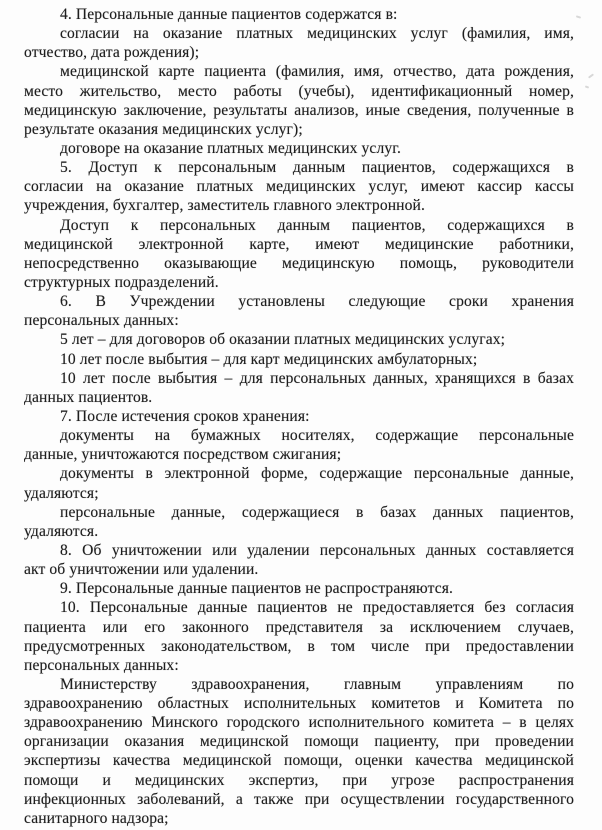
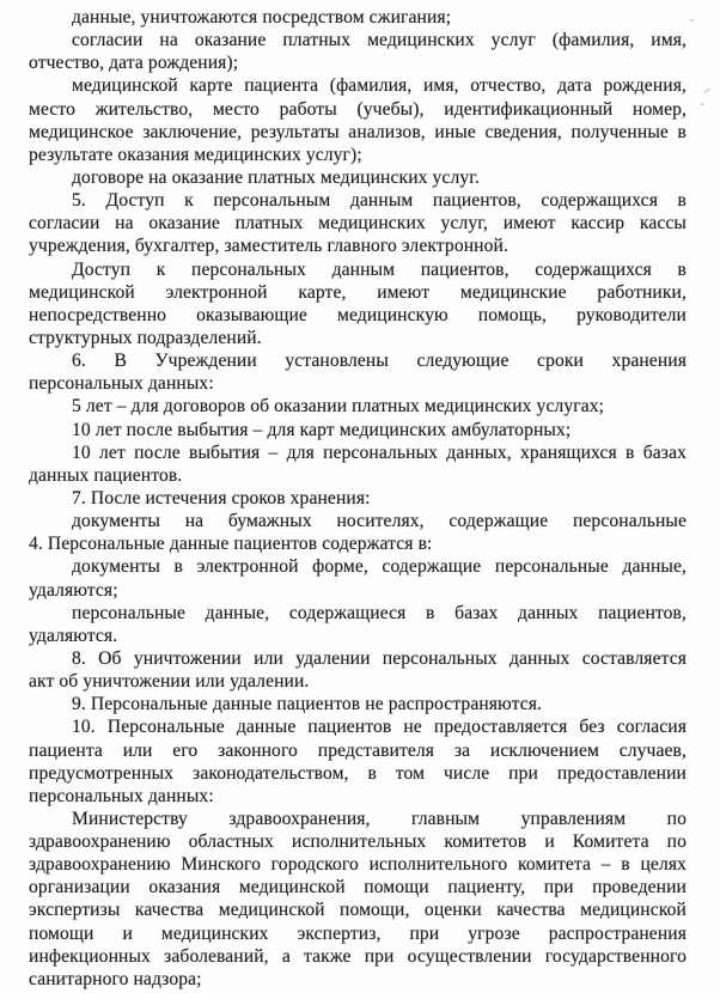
- 4. Персональные данные пациентов содержатся в:
+ данные, уничтожаются посредством сжигания;
  согласии на оказание платных медицинских услуг (фамилия, имя,
  отчество, дата рождения);
  медицинской карте пациента (фамилия, имя, отчество, дата рождения,
  место жительство, место работы (учебы), идентификационный номер,
- медицинскую заключение, результаты анализов, иные сведения, полученные в
+ медицинское заключение, результаты анализов, иные сведения, полученные в
  результате оказания медицинских услуг);
  договоре на оказание платных медицинских услуг.
  5. Доступ к персональным данным пациентов, содержащихся в
  согласии на оказание платных медицинских услуг, имеют кассир кассы
  учреждения, бухгалтер, заместитель главного электронной.
  Доступ к персональных данным пациентов, содержащихся в
  медицинской электронной карте, имеют медицинские работники,
  непосредственно оказывающие медицинскую помощь, руководители
  структурных подразделений.
  6. В Учреждении установлены следующие сроки хранения
  персональных данных:
  5 лет – для договоров об оказании платных медицинских услугах;
  10 лет после выбытия – для карт медицинских амбулаторных;
  10 лет после выбытия – для персональных данных, хранящихся в базах
  данных пациентов.
  7. После истечения сроков хранения:
  документы на бумажных носителях, содержащие персональные
- данные, уничтожаются посредством сжигания;
+ 4. Персональные данные пациентов содержатся в:
  документы в электронной форме, содержащие персональные данные,
  удаляются;
  персональные данные, содержащиеся в базах данных пациентов,
  удаляются.
  8. Об уничтожении или удалении персональных данных составляется
  акт об уничтожении или удалении.
  9. Персональные данные пациентов не распространяются.
  10. Персональные данные пациентов не предоставляется без согласия
  пациента или его законного представителя за исключением случаев,
  предусмотренных законодательством, в том числе при предоставлении
  персональных данных:
  Министерству здравоохранения, главным управлениям по
  здравоохранению областных исполнительных комитетов и Комитета по
  здравоохранению Минского городского исполнительного комитета – в целях
  организации оказания медицинской помощи пациенту, при проведении
  экспертизы качества медицинской помощи, оценки качества медицинской
  помощи и медицинских экспертиз, при угрозе распространения
  инфекционных заболеваний, а также при осуществлении государственного
  санитарного надзора;
